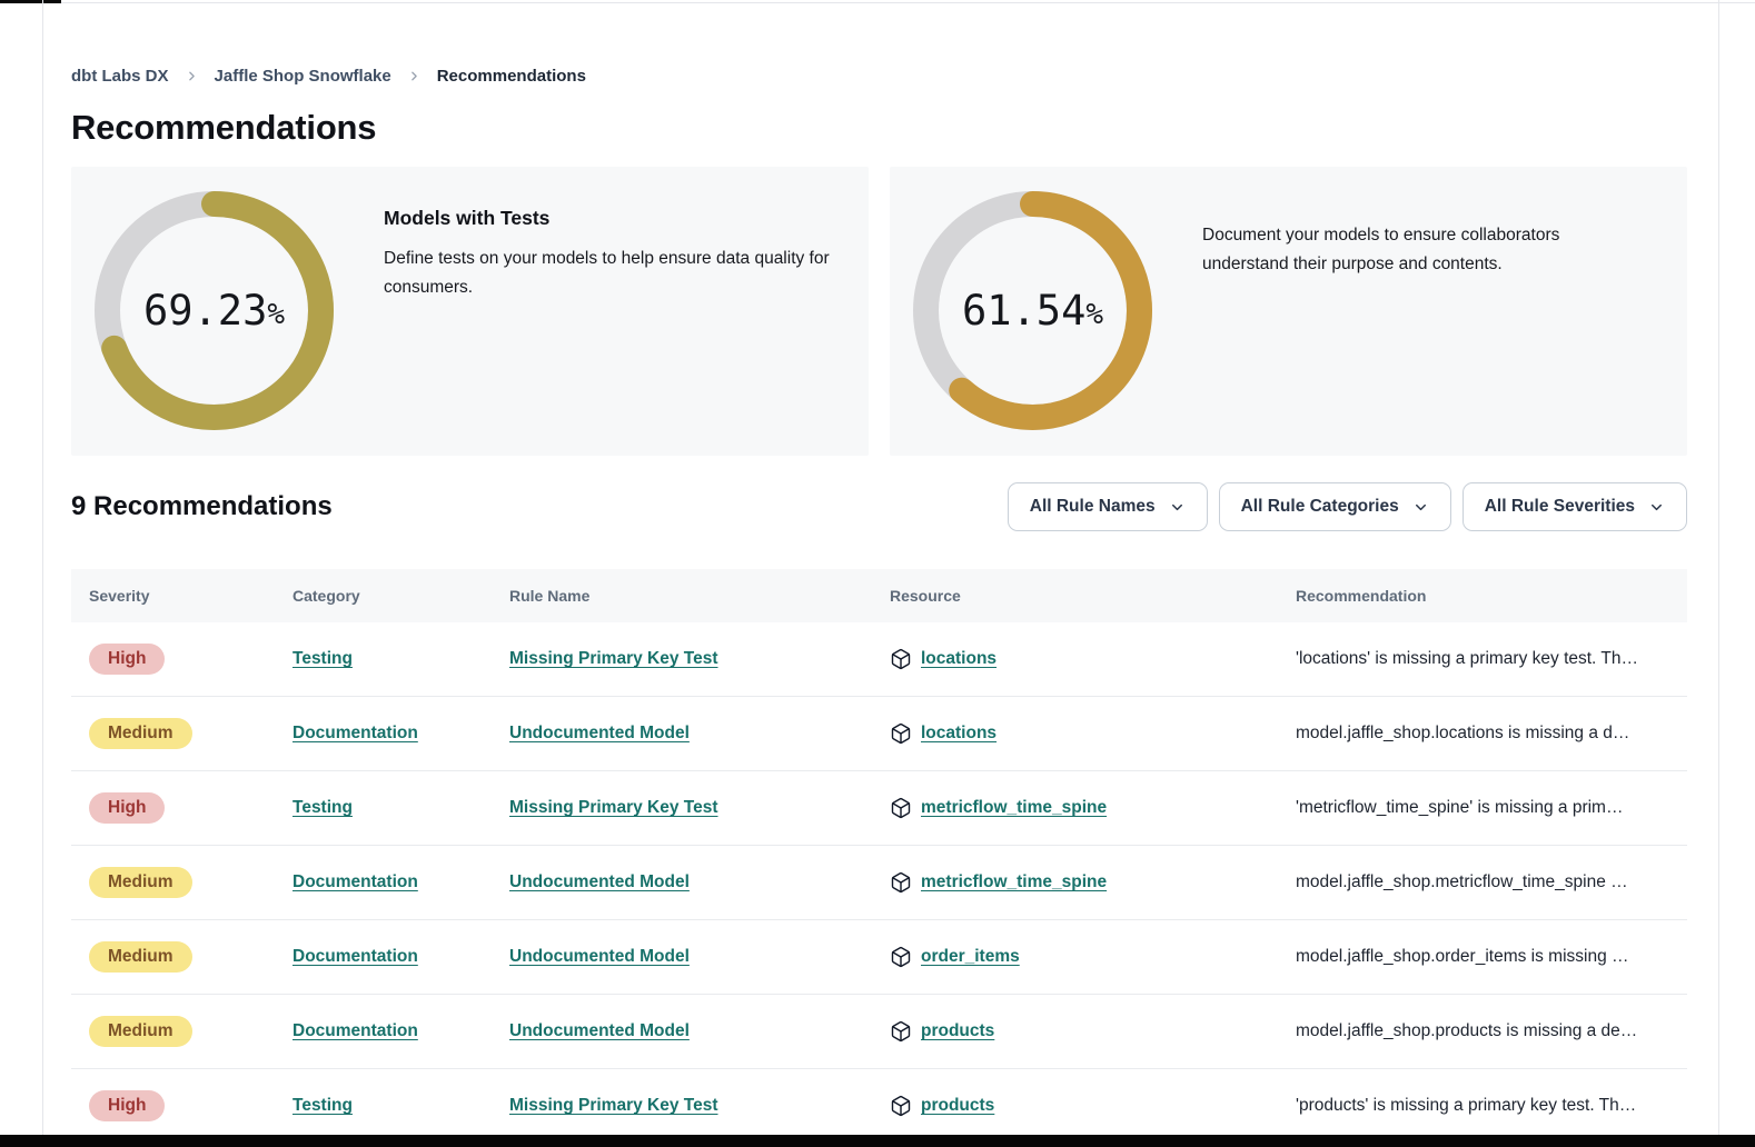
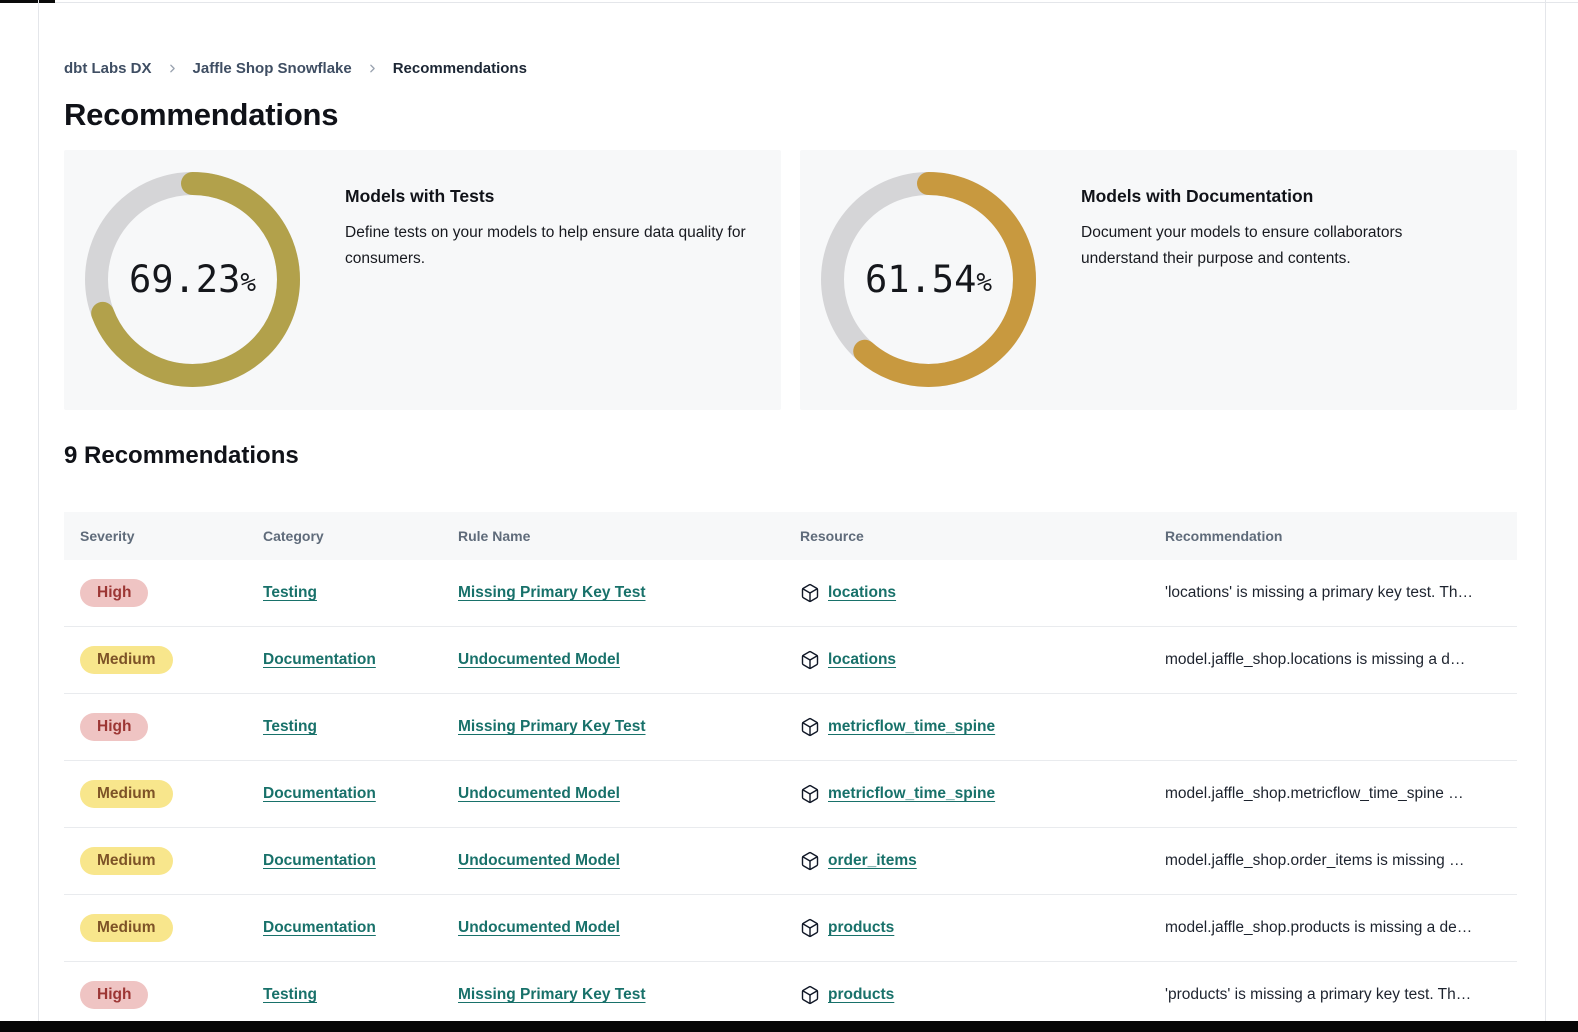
  dbt Labs DX
  Jaffle Shop Snowflake
  Recommendations
  Recommendations
  69.23
  %
  Models with Tests
  Define tests on your models to help ensure data quality for consumers.
  61.54
  %
+ Models with Documentation
  Document your models to ensure collaborators understand their purpose and contents.
  9 Recommendations
- All Rule Names
- All Rule Categories
- All Rule Severities
  Severity
  Category
  Rule Name
  Resource
  Recommendation
  High
  Testing
  Missing Primary Key Test
  locations
  'locations' is missing a primary key test. Th…
  Medium
  Documentation
  Undocumented Model
  locations
  model.jaffle_shop.locations is missing a d…
  High
  Testing
  Missing Primary Key Test
  metricflow_time_spine
- 'metricflow_time_spine' is missing a prim…
  Medium
  Documentation
  Undocumented Model
  metricflow_time_spine
  model.jaffle_shop.metricflow_time_spine …
  Medium
  Documentation
  Undocumented Model
  order_items
  model.jaffle_shop.order_items is missing …
  Medium
  Documentation
  Undocumented Model
  products
  model.jaffle_shop.products is missing a de…
  High
  Testing
  Missing Primary Key Test
  products
  'products' is missing a primary key test. Th…
